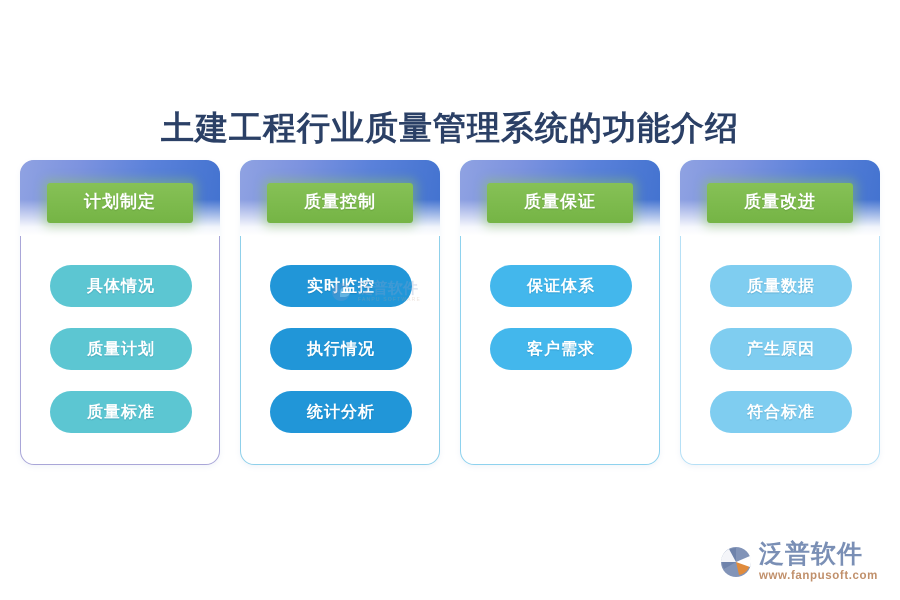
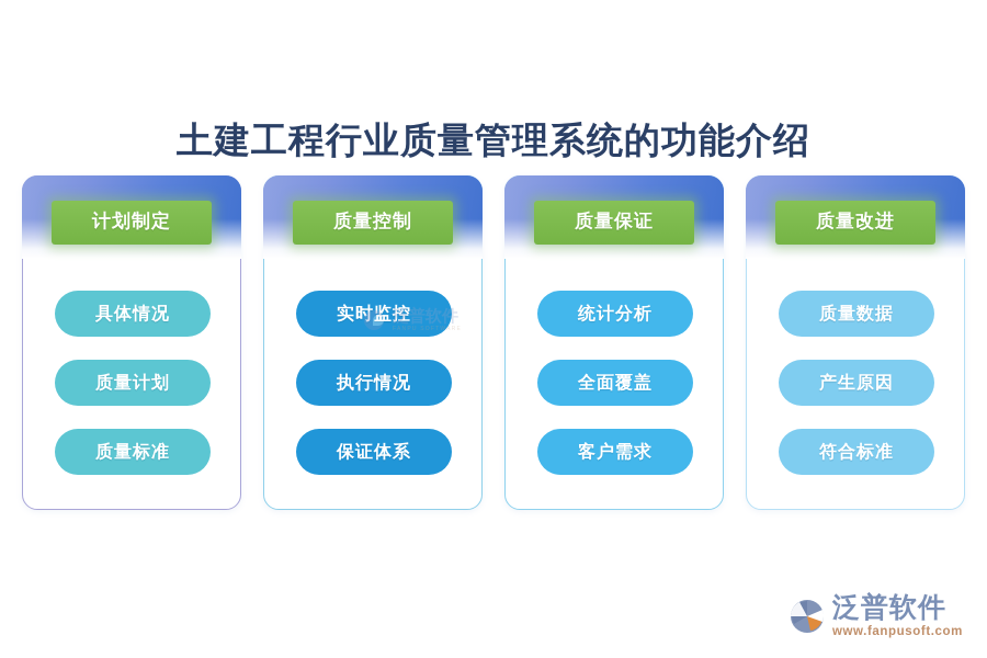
  土建工程行业质量管理系统的功能介绍
  泛普软件
  计划制定
  具体情况
  质量计划
  质量标准
  质量控制
  实时监控
  执行情况
- 统计分析
+ 保证体系
  质量保证
- 保证体系
+ 统计分析
+ 全面覆盖
  客户需求
  质量改进
  质量数据
  产生原因
  符合标准
  泛普软件
  www.fanpusoft.com
